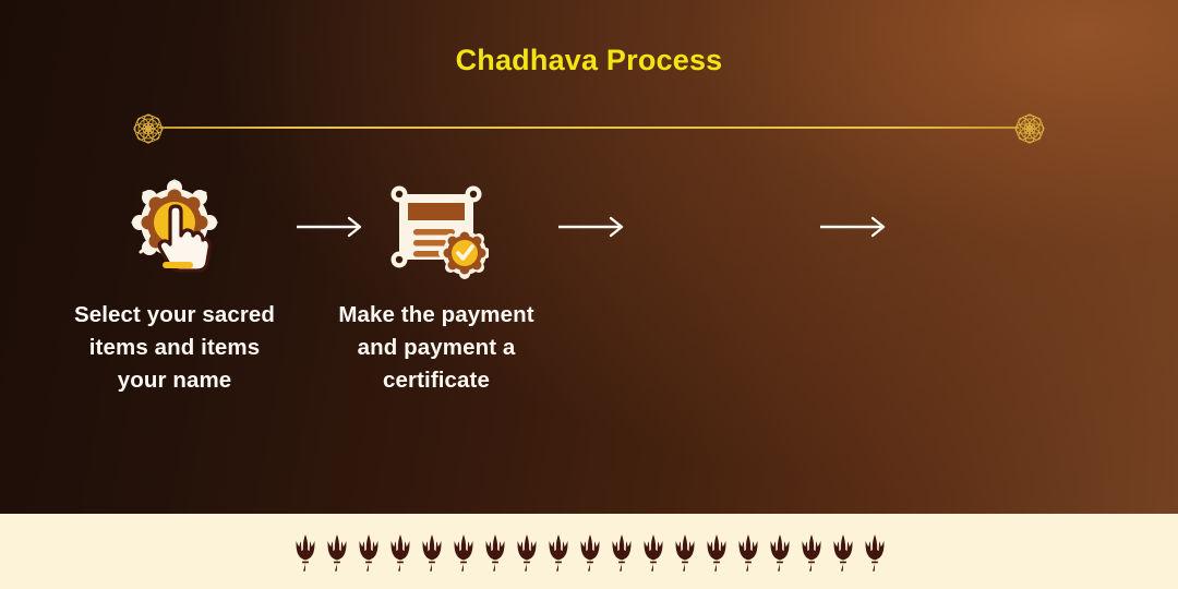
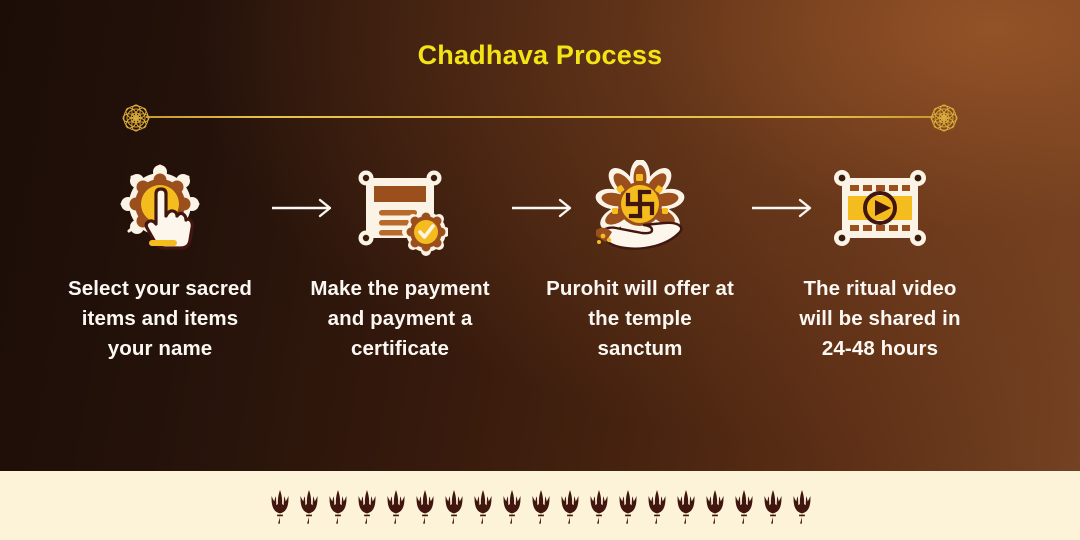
  Chadhava Process
  Select your sacred items and items your name
  Make the payment and payment a certificate
+ Purohit will offer at the temple sanctum
+ The ritual video will be shared in 24-48 hours
